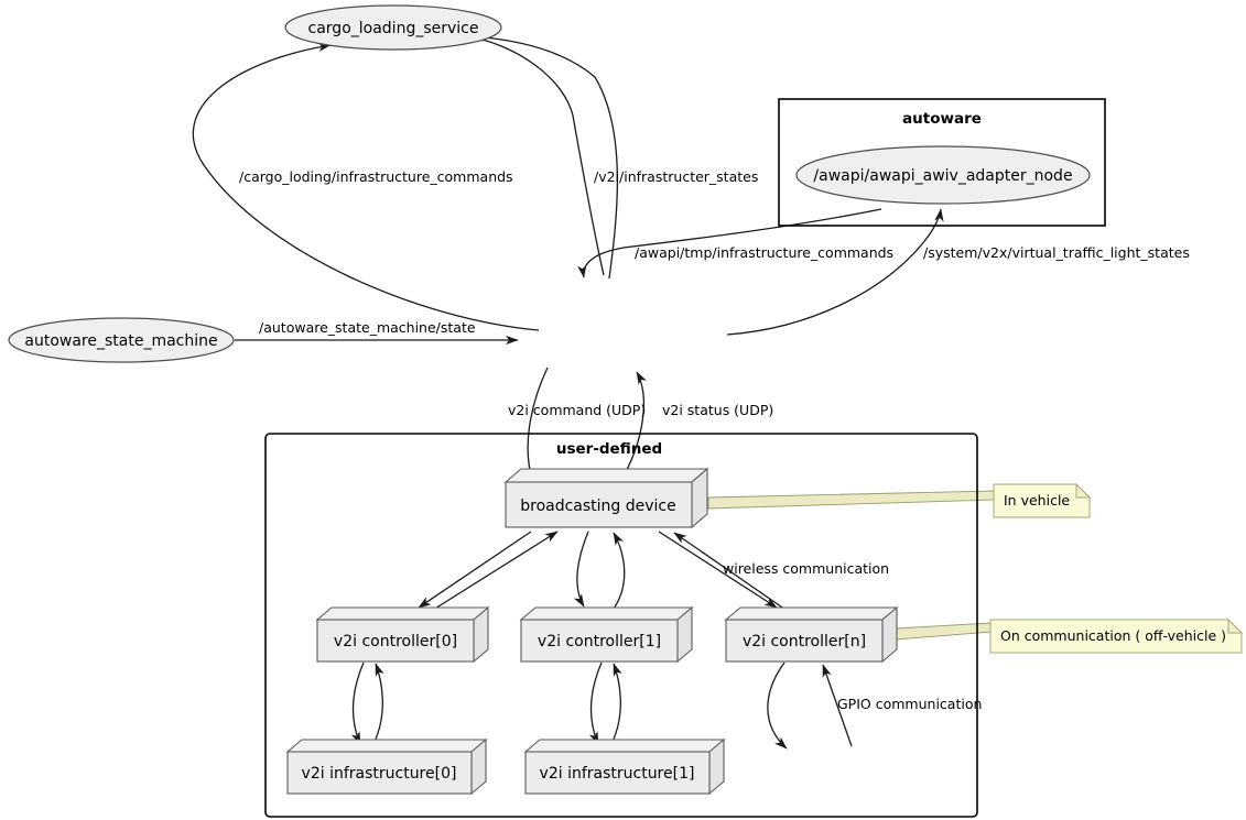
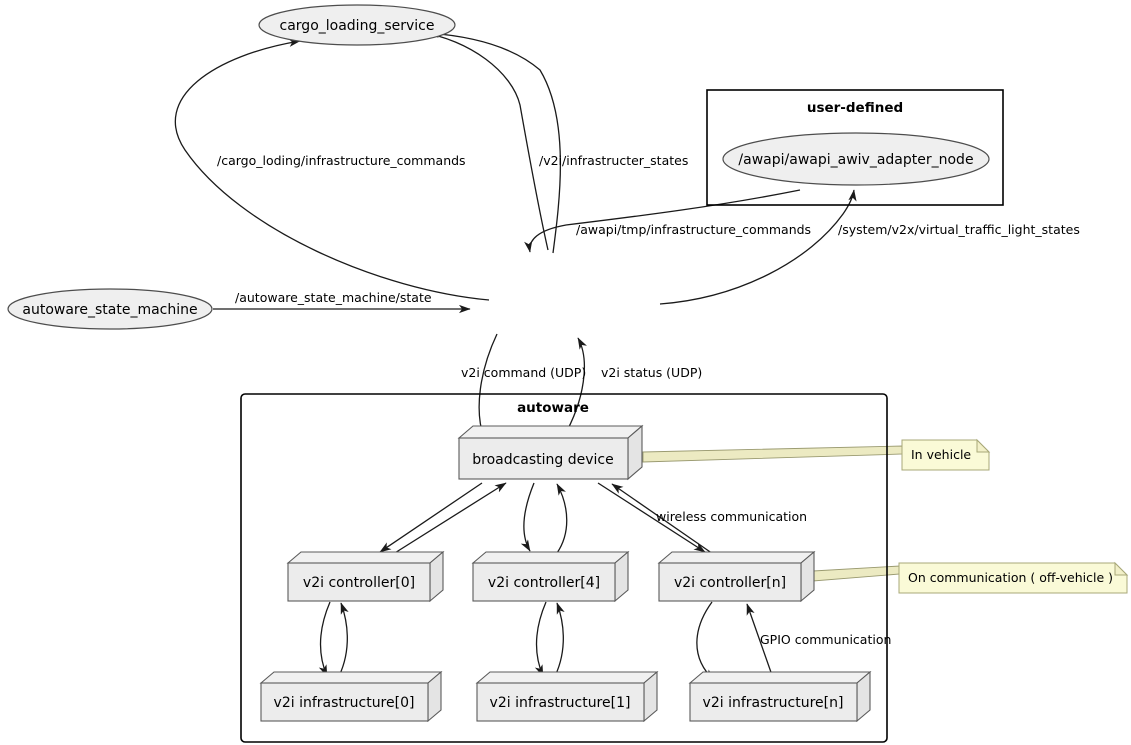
- autoware
+ user-defined
  /awapi/awapi_awiv_adapter_node
  cargo_loading_service
  autoware_state_machine
- user-defined
+ autoware
  broadcasting device
  v2i controller[0]
- v2i controller[1]
+ v2i controller[4]
  v2i controller[n]
  v2i infrastructure[0]
  v2i infrastructure[1]
+ v2i infrastructure[n]
  In vehicle
  On communication ( off-vehicle )
  /cargo_loding/infrastructure_commands
  /v2i/infrastructer_states
  /awapi/tmp/infrastructure_commands
  /system/v2x/virtual_traffic_light_states
  /autoware_state_machine/state
  v2i command (UDP)
  v2i status (UDP)
  wireless communication
  GPIO communication
